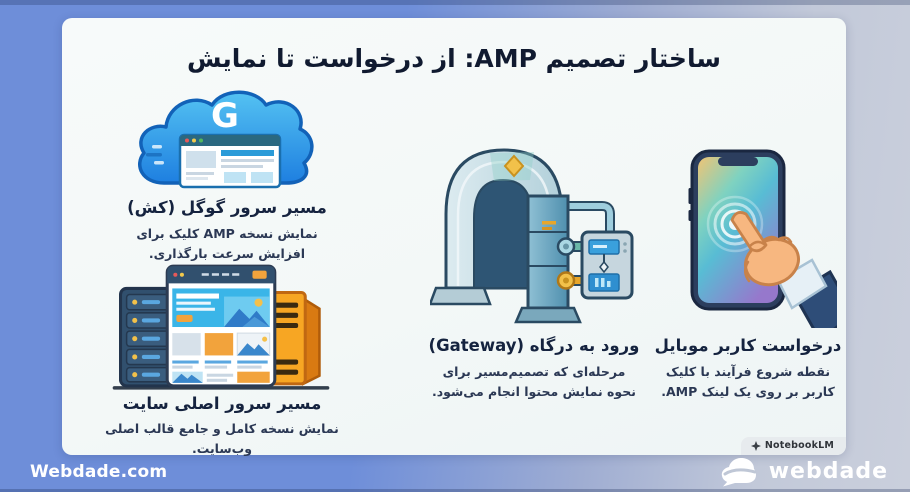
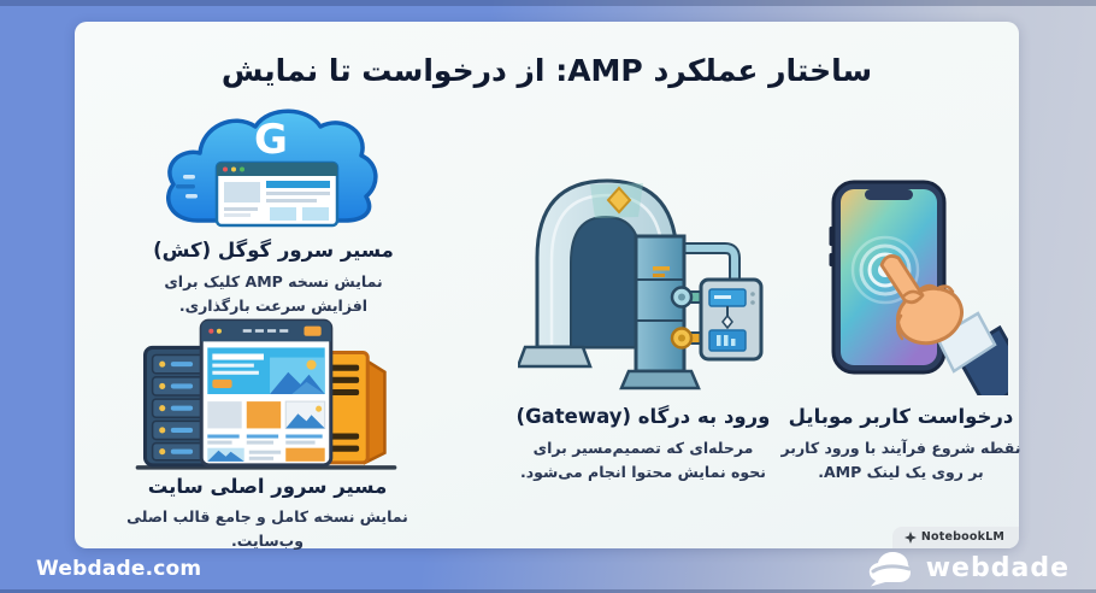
- ساختار تصمیم AMP: از درخواست تا نمایش
+ ساختار عملکرد AMP: از درخواست تا نمایش
  G
  مسیر سرور گوگل (کش)
  نمایش نسخه AMP کلیک برای افزایش سرعت بارگذاری.
  مسیر سرور اصلی سایت
  نمایش نسخه کامل و جامع قالب اصلی وب‌سایت.
  ورود به درگاه (Gateway)
  مرحله‌ای که تصمیم‌مسیر برای نحوه نمایش محتوا انجام می‌شود.
  درخواست کاربر موبایل
- نقطه شروع فرآیند با کلیک کاربر بر روی یک لینک AMP.
+ نقطه شروع فرآیند با ورود کاربر بر روی یک لینک AMP.
  NotebookLM
  Webdade.com
  webdade
